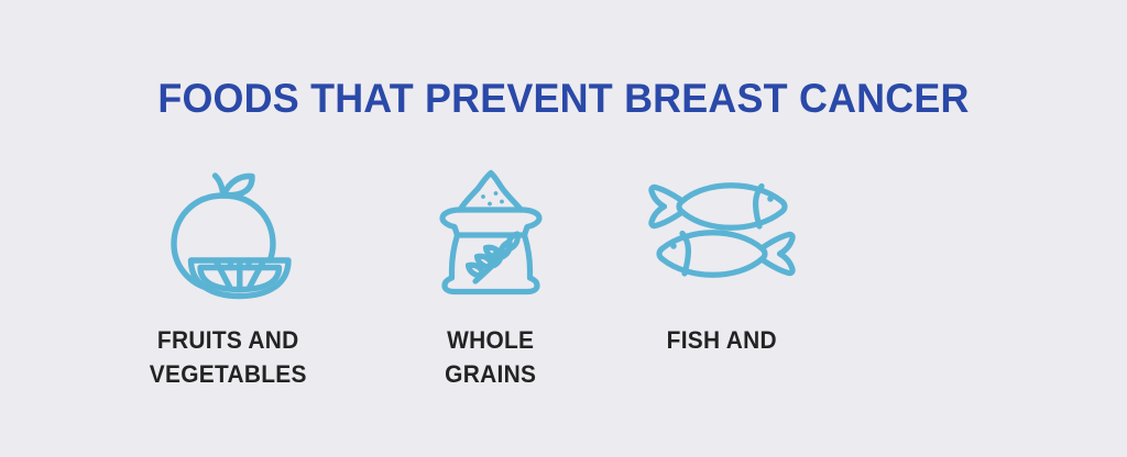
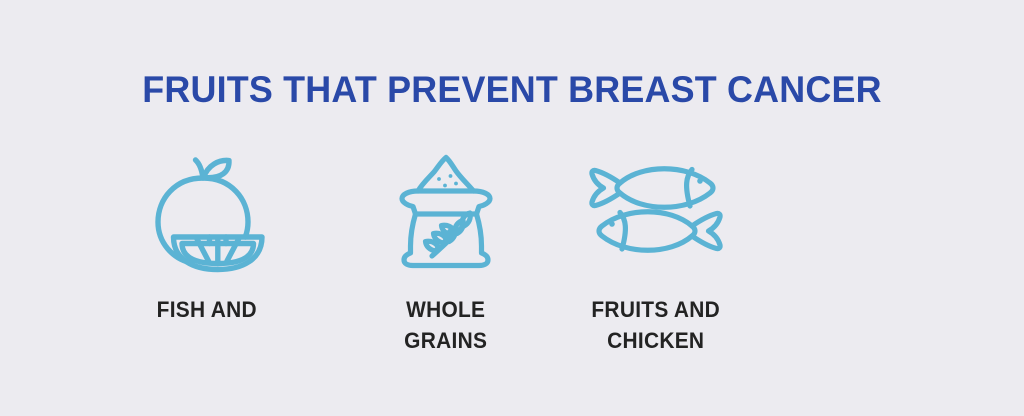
- FOODS THAT PREVENT BREAST CANCER
+ FRUITS THAT PREVENT BREAST CANCER
- FRUITS AND
+ FISH AND
- VEGETABLES
  WHOLE
  GRAINS
- FISH AND
+ FRUITS AND
+ CHICKEN
